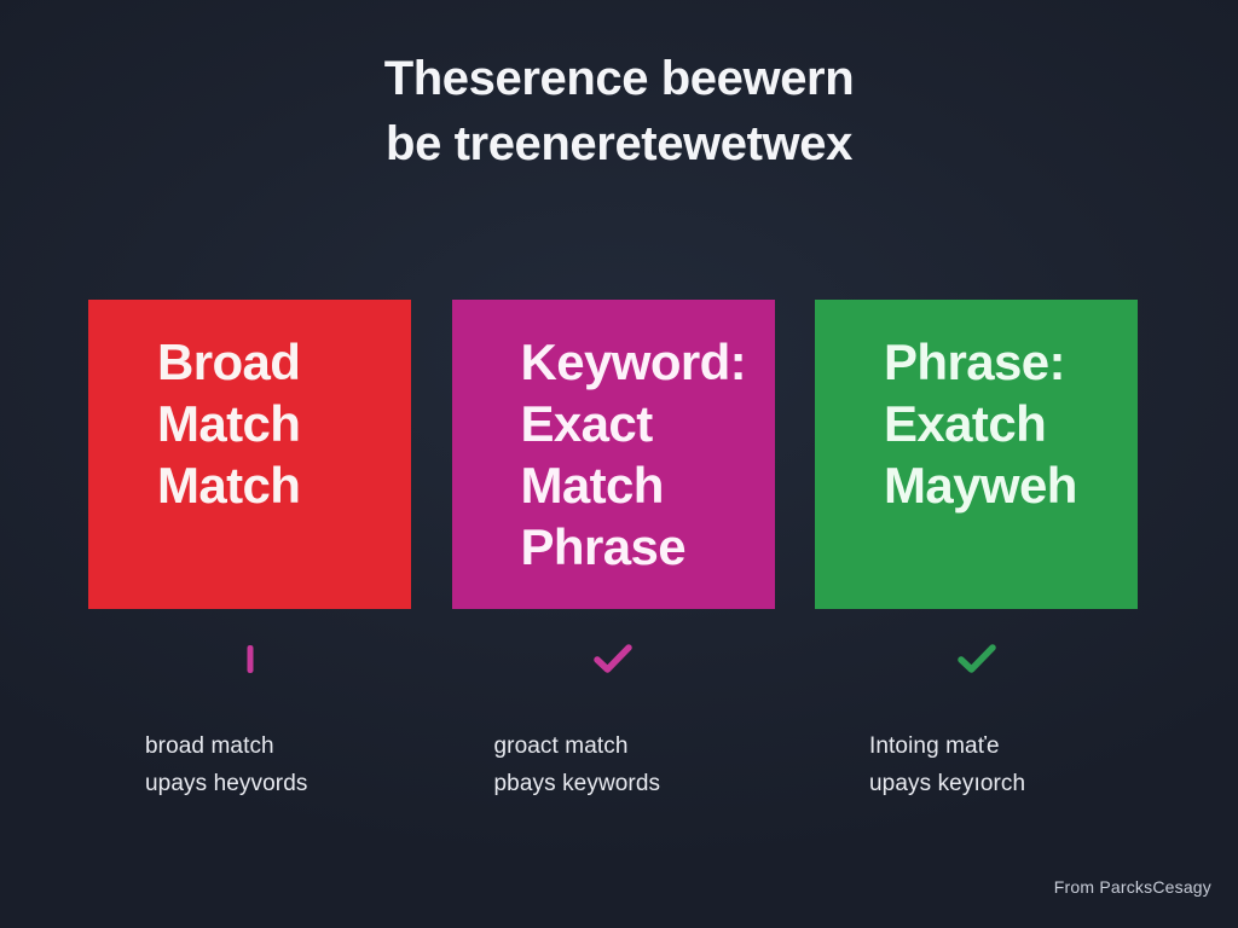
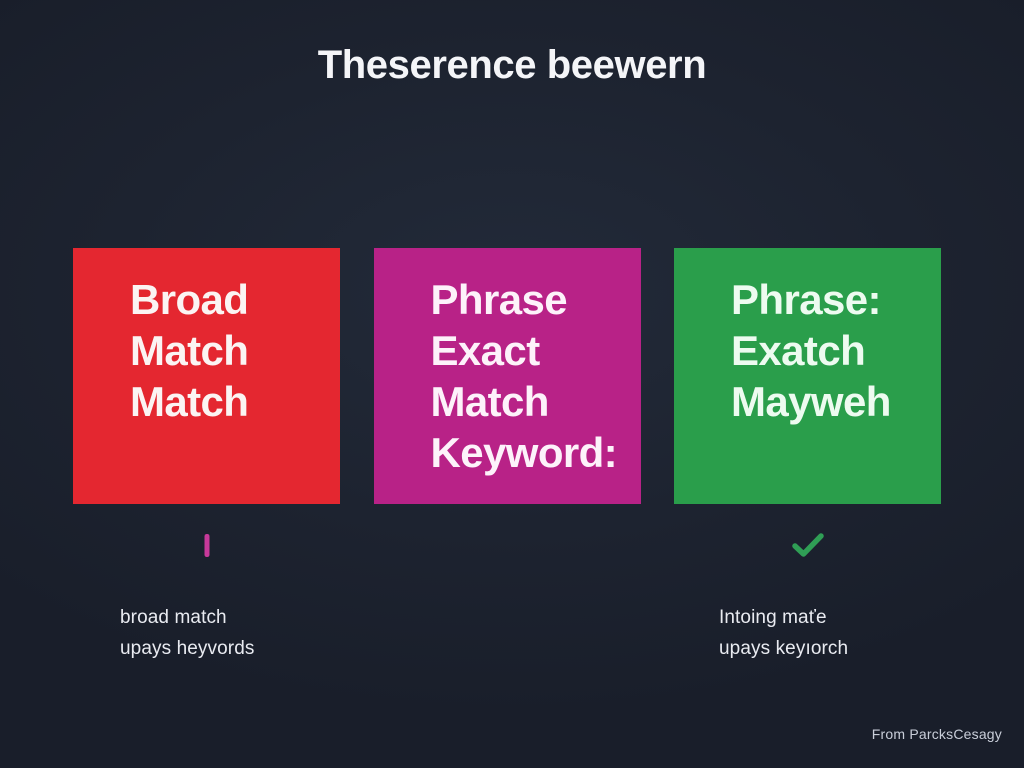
  Theserence beewern
- be treeneretewetwex
  Broad
  Match
  Match
- Keyword:
+ Phrase
  Exact
  Match
- Phrase
+ Keyword:
  Phrase:
  Exatch
  Mayweh
  broad match
  upays heyvords
- groact match
- pbays keywords
  Intoing maťe
  upays keyıorch
  From ParcksCesagy
